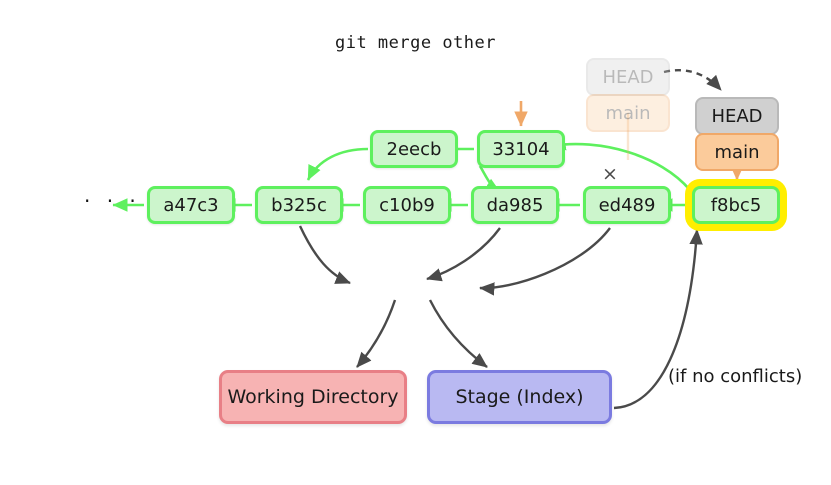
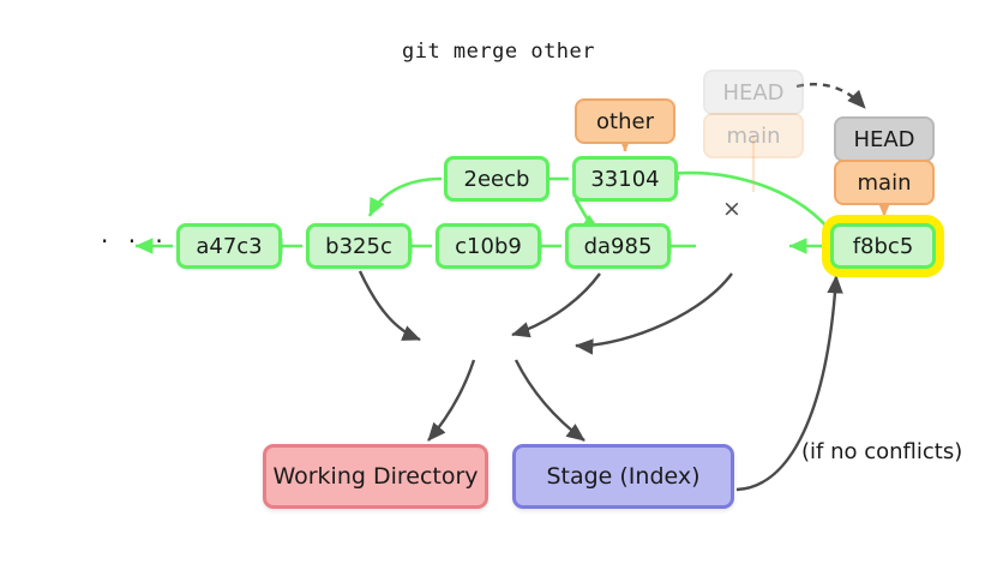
  git merge other
  · · ·
  ×
  a47c3
  b325c
  c10b9
  da985
- ed489
  f8bc5
  2eecb
  33104
+ other
  HEAD
  main
  HEAD
  main
  (if no conflicts)
  Working Directory
  Stage (Index)
